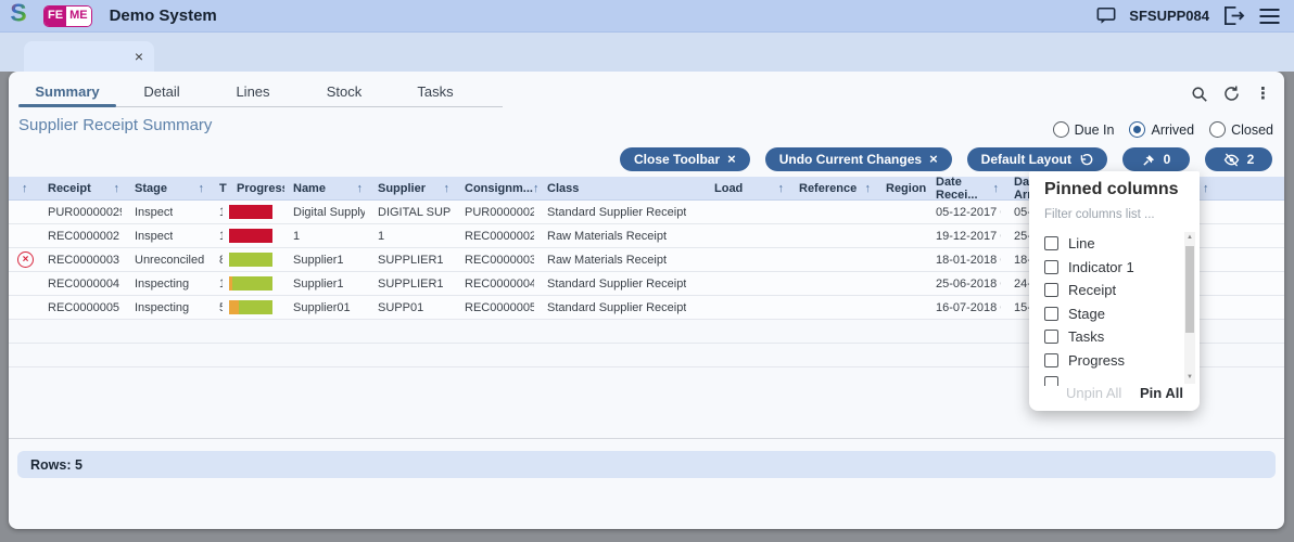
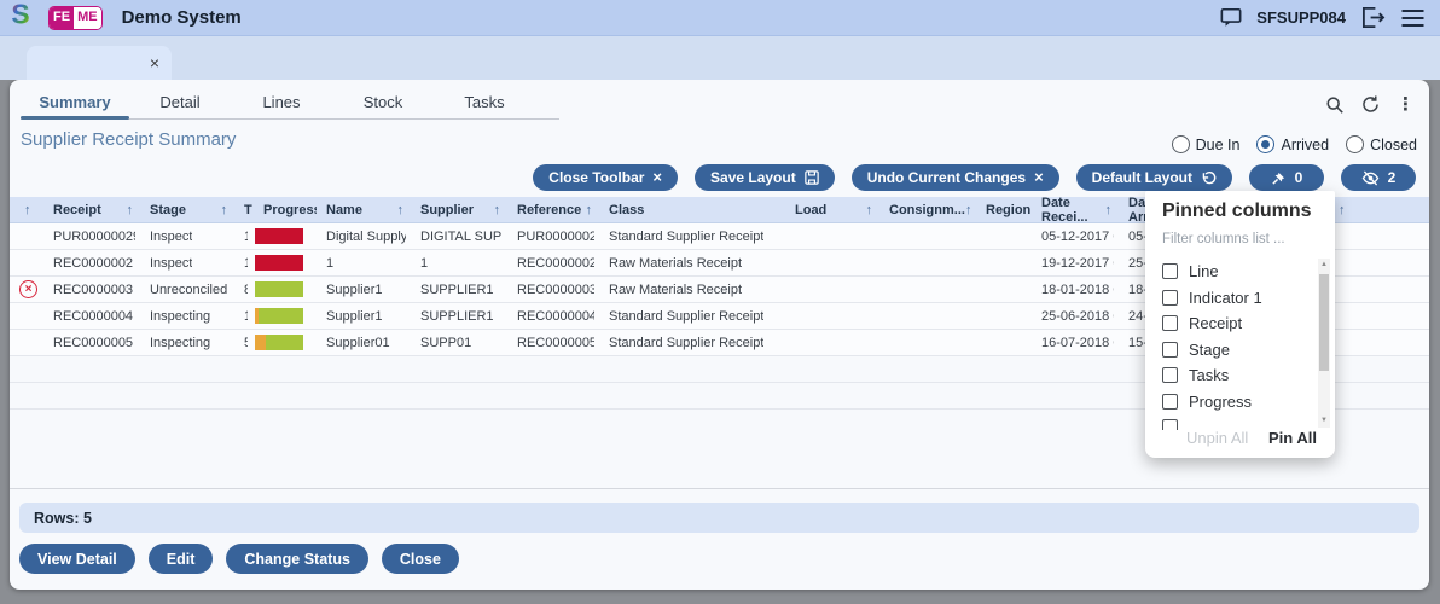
  S
  FE
  ME
  Demo System
  SFSUPP084
  ×
  Summary
  Detail
  Lines
  Stock
  Tasks
  ⋮
  Supplier Receipt Summary
  Due In
  Arrived
  Closed
  Close Toolbar
  ×
+ Save Layout
  Undo Current Changes
  ×
  Default Layout
  0
  2
  ↑
  Receipt
  ↑
  Stage
  ↑
  T
  Progres
  Name
  ↑
  Supplier
  ↑
- Consignm...
+ Reference
  ↑
  Class
  Load
  ↑
- Reference
+ Consignm...
  ↑
  Region
  Date Recei...
  ↑
  ↑
  PUR0000002
  Inspect
  Digital Supply
  DIGITAL SUP
  PUR0000002
  Standard Supplier Receipt
  05-12-2017
  REC0000002
  Inspect
  1
  1
  REC0000002
  Raw Materials Receipt
  19-12-2017
  ×
  REC0000003
  Unreconciled
  Supplier1
  SUPPLIER1
  REC0000003
  Raw Materials Receipt
  18-01-2018
  REC0000004
  Inspecting
  Supplier1
  SUPPLIER1
  REC0000004
  Standard Supplier Receipt
  25-06-2018
  REC0000005
  Inspecting
  Supplier01
  SUPP01
  REC0000005
  Standard Supplier Receipt
  16-07-2018
  Rows: 5
+ View Detail
+ Edit
+ Change Status
+ Close
  Pinned columns
  Filter columns list ...
  Line
  Indicator 1
  Receipt
  Stage
  Tasks
  Progress
  Unpin All
  Pin All
